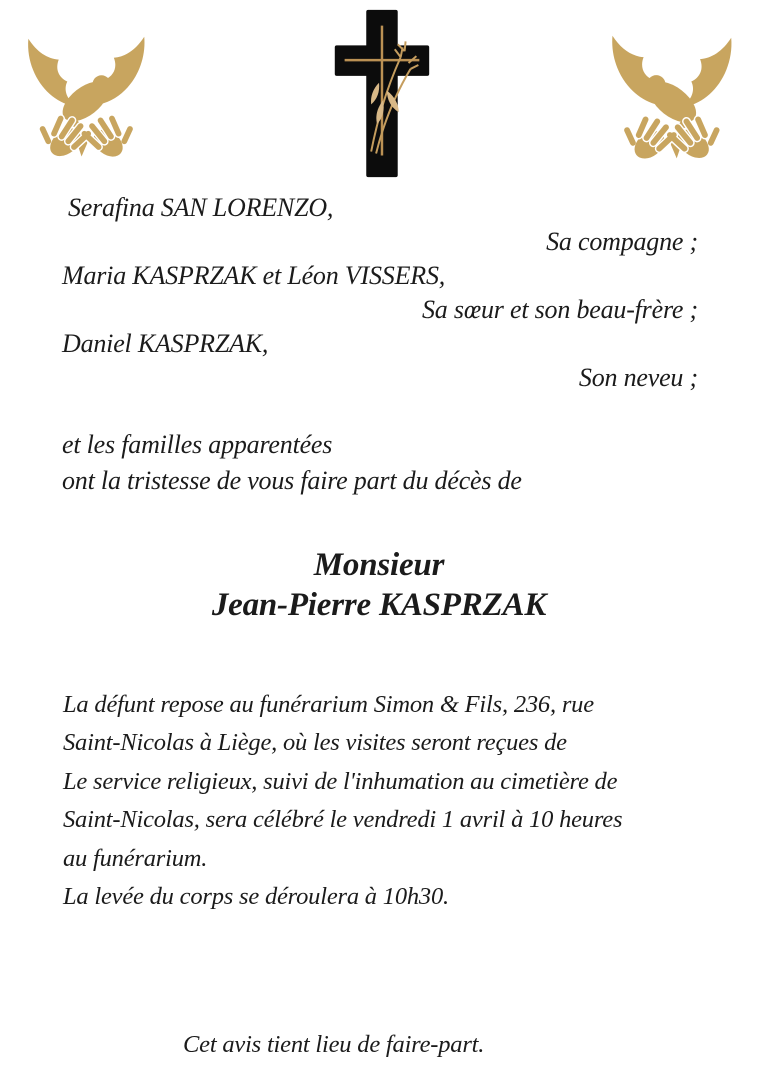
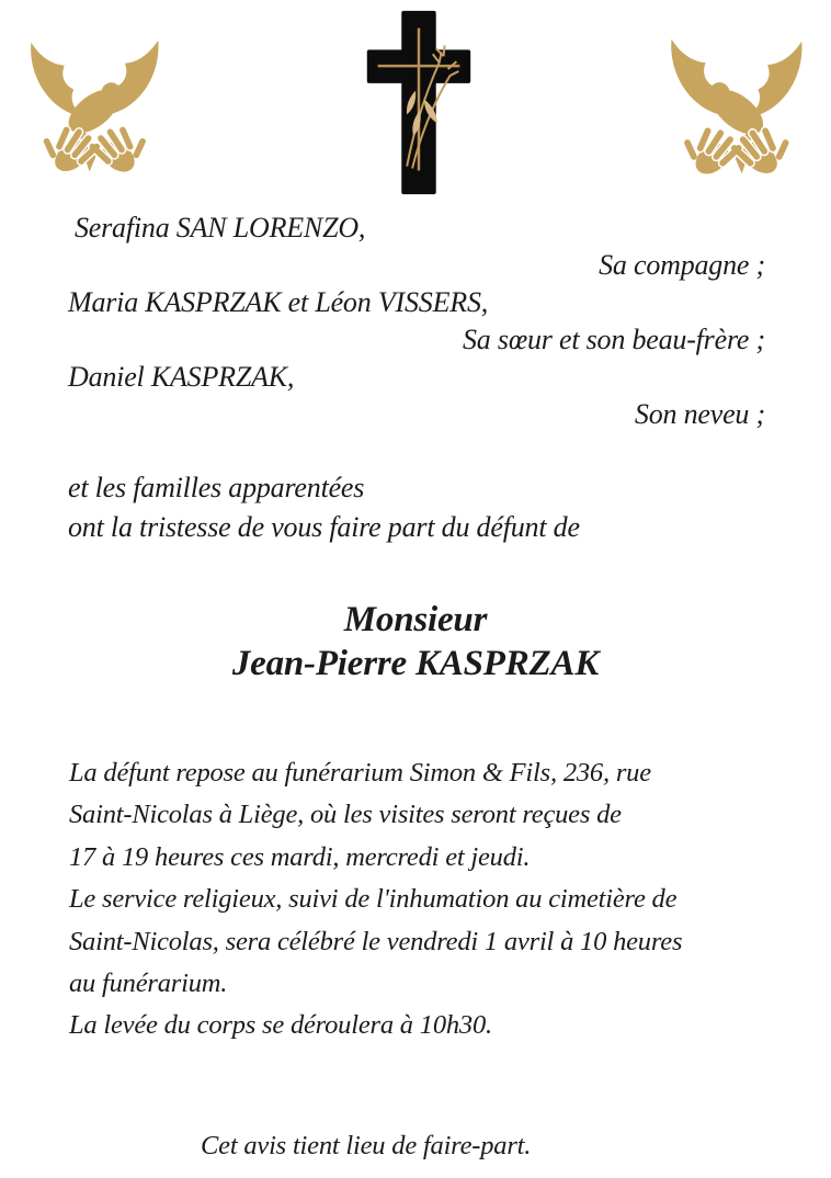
  Serafina SAN LORENZO,
  Sa compagne ;
  Maria KASPRZAK et Léon VISSERS,
  Sa sœur et son beau-frère ;
  Daniel KASPRZAK,
  Son neveu ;
  et les familles apparentées
- ont la tristesse de vous faire part du décès de
+ ont la tristesse de vous faire part du défunt de
  Monsieur
  Jean-Pierre KASPRZAK
  La défunt repose au funérarium Simon & Fils, 236, rue
  Saint-Nicolas à Liège, où les visites seront reçues de
+ 17 à 19 heures ces mardi, mercredi et jeudi.
  Le service religieux, suivi de l'inhumation au cimetière de
  Saint-Nicolas, sera célébré le vendredi 1 avril à 10 heures
  au funérarium.
  La levée du corps se déroulera à 10h30.
  Cet avis tient lieu de faire-part.
